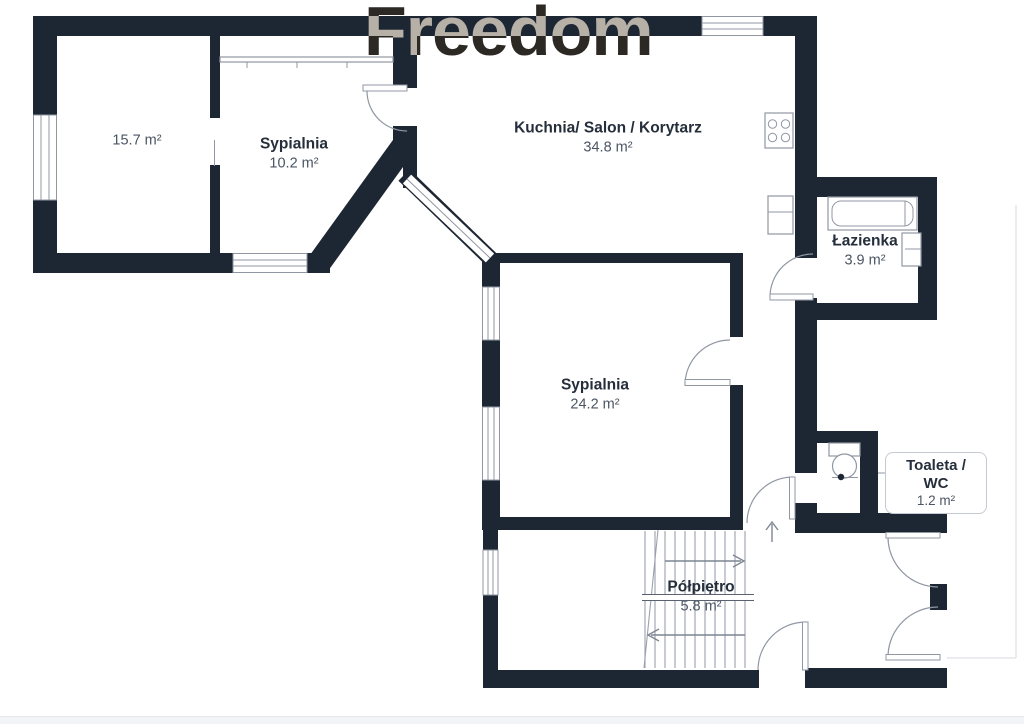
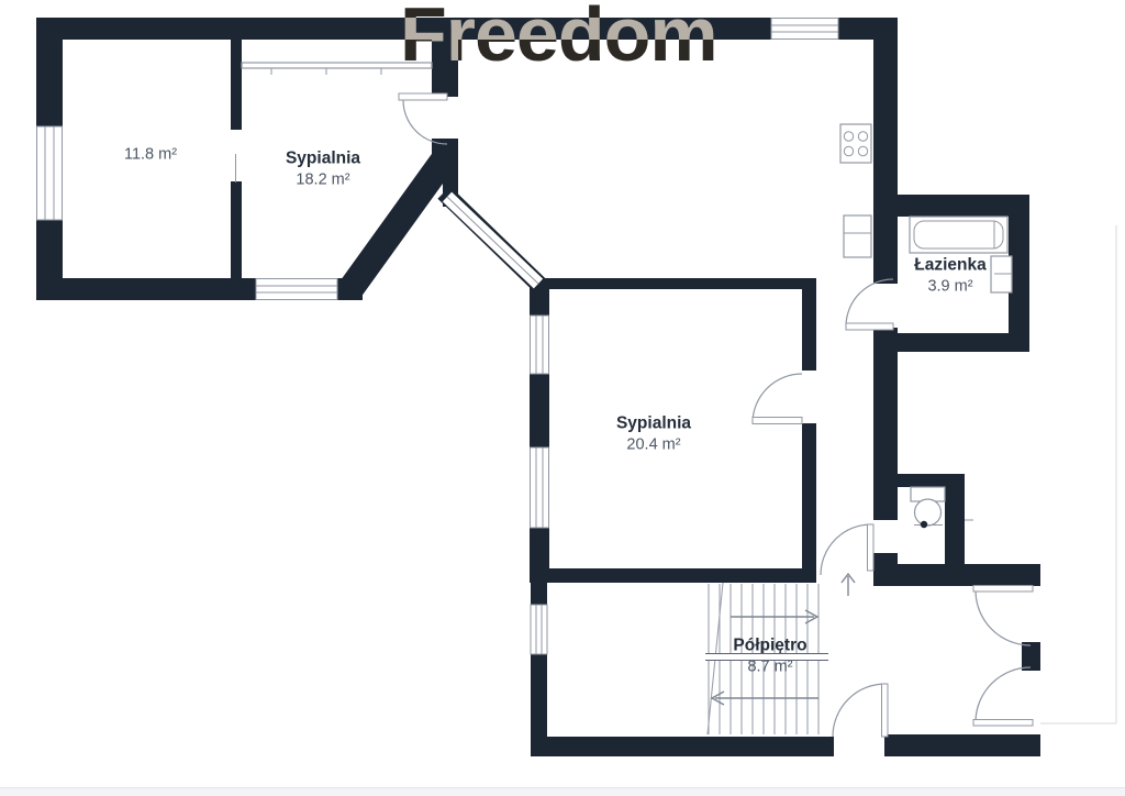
  Freedom
- 15.7 m²
+ 11.8 m²
  Sypialnia
- 10.2 m²
+ 18.2 m²
- Kuchnia/ Salon / Korytarz
- 34.8 m²
  Łazienka
  3.9 m²
  Sypialnia
- 24.2 m²
+ 20.4 m²
  Półpiętro
- 5.8 m²
+ 8.7 m²
- Toaleta / WC
- 1.2 m²
